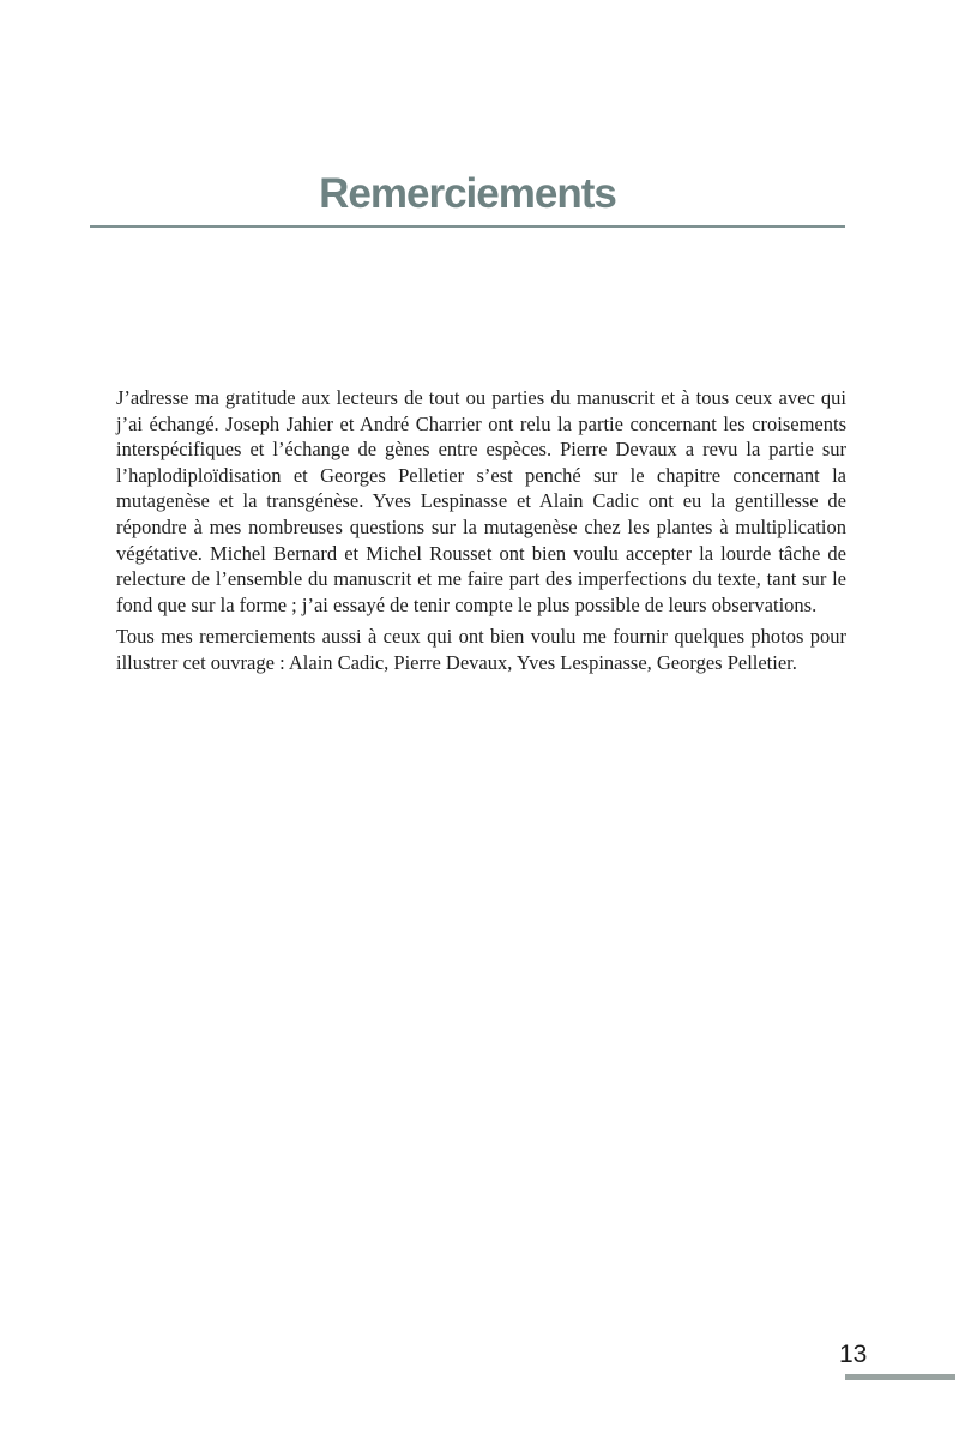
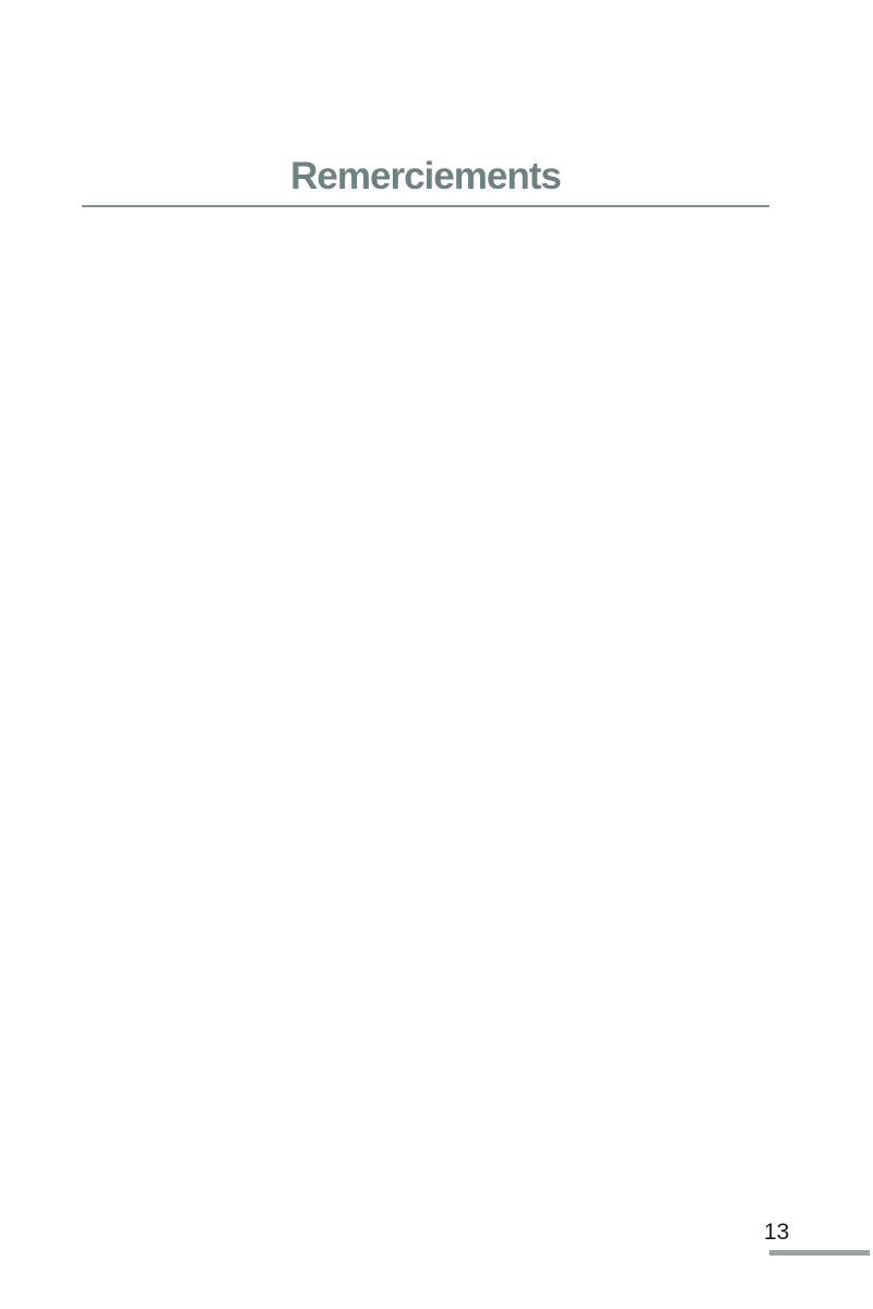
  Remerciements
- J’adresse ma gratitude aux lecteurs de tout ou parties du manuscrit et à tous ceux avec qui j’ai échangé. Joseph Jahier et André Charrier ont relu la partie concernant les croisements interspécifiques et l’échange de gènes entre espèces. Pierre Devaux a revu la partie sur l’haplodiploïdisation et Georges Pelletier s’est penché sur le chapitre concernant la mutagenèse et la transgénèse. Yves Lespinasse et Alain Cadic ont eu la gentillesse de répondre à mes nombreuses questions sur la mutagenèse chez les plantes à multiplication végétative. Michel Bernard et Michel Rousset ont bien voulu accepter la lourde tâche de relecture de l’ensemble du manuscrit et me faire part des imperfections du texte, tant sur le fond que sur la forme ; j’ai essayé de tenir compte le plus possible de leurs observations.
- Tous mes remerciements aussi à ceux qui ont bien voulu me fournir quelques photos pour illustrer cet ouvrage : Alain Cadic, Pierre Devaux, Yves Lespinasse, Georges Pelletier.
  13
